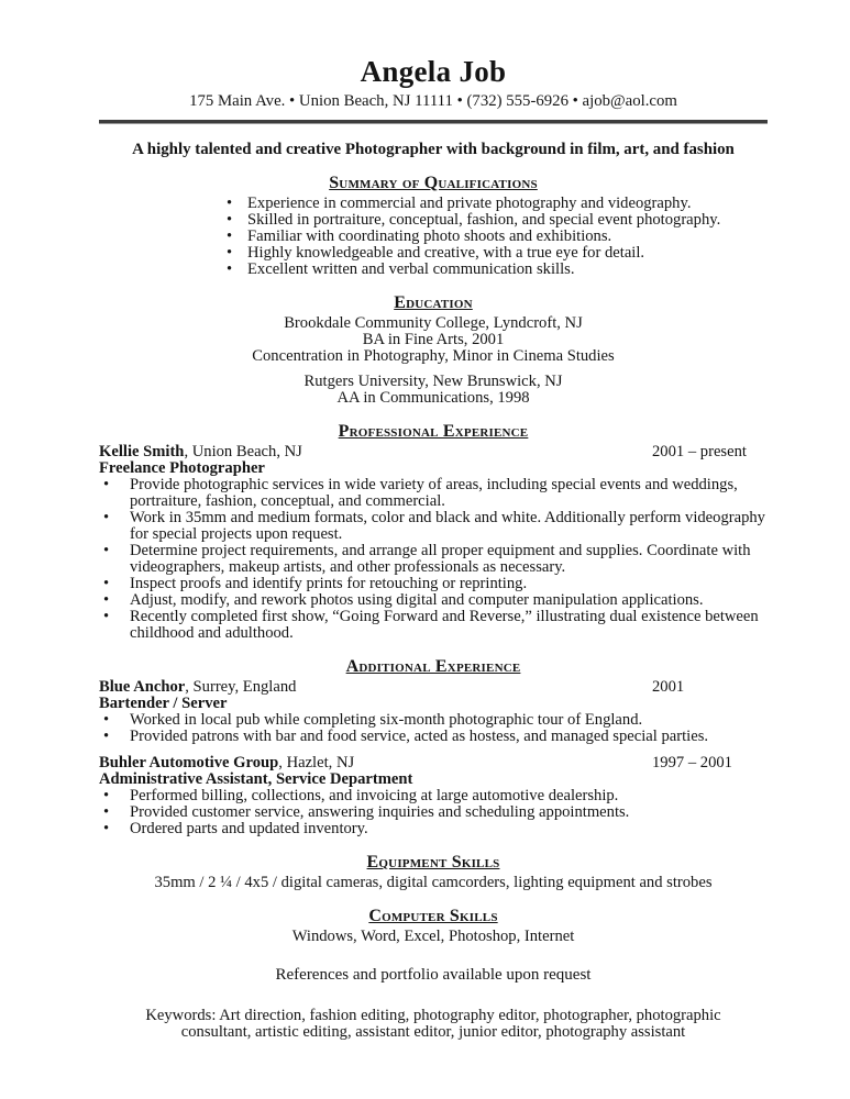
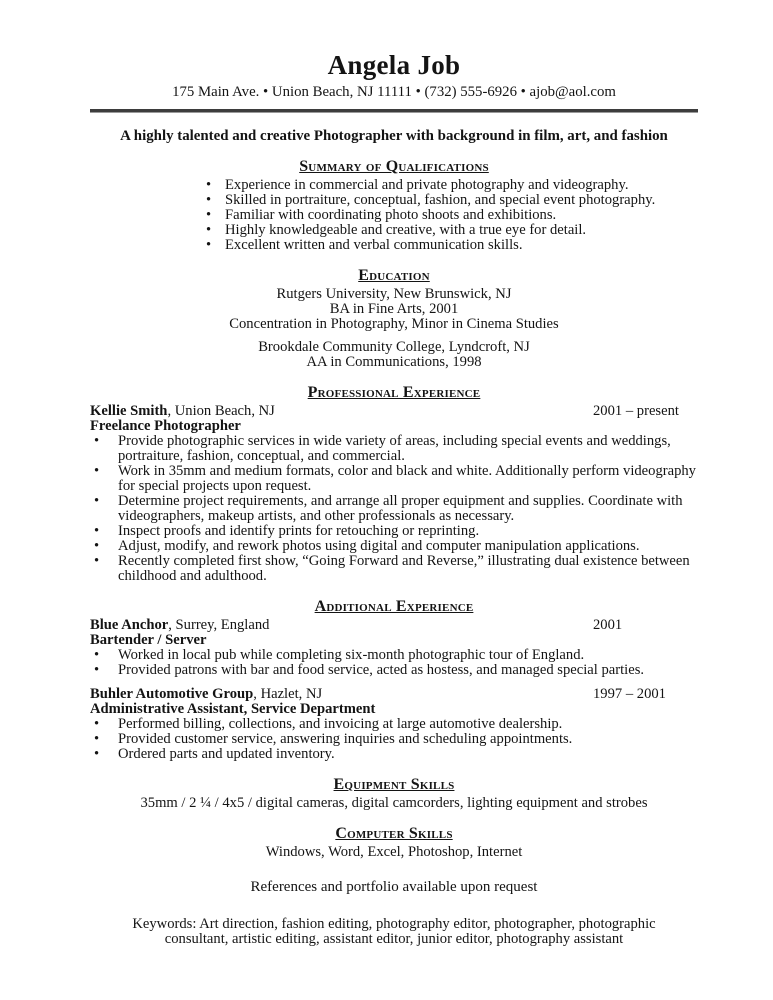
  Angela Job
  175 Main Ave. • Union Beach, NJ 11111 • (732) 555-6926 • ajob@aol.com
  A highly talented and creative Photographer with background in film, art, and fashion
  Summary of Qualifications
  Experience in commercial and private photography and videography.
  Skilled in portraiture, conceptual, fashion, and special event photography.
  Familiar with coordinating photo shoots and exhibitions.
  Highly knowledgeable and creative, with a true eye for detail.
  Excellent written and verbal communication skills.
  Education
- Brookdale Community College, Lyndcroft, NJ
+ Rutgers University, New Brunswick, NJ
  BA in Fine Arts, 2001
  Concentration in Photography, Minor in Cinema Studies
- Rutgers University, New Brunswick, NJ
+ Brookdale Community College, Lyndcroft, NJ
  AA in Communications, 1998
  Professional Experience
  Kellie Smith, Union Beach, NJ
  2001 – present
  Freelance Photographer
  Provide photographic services in wide variety of areas, including special events and weddings, portraiture, fashion, conceptual, and commercial.
  Work in 35mm and medium formats, color and black and white. Additionally perform videography for special projects upon request.
  Determine project requirements, and arrange all proper equipment and supplies. Coordinate with videographers, makeup artists, and other professionals as necessary.
  Inspect proofs and identify prints for retouching or reprinting.
  Adjust, modify, and rework photos using digital and computer manipulation applications.
  Recently completed first show, “Going Forward and Reverse,” illustrating dual existence between childhood and adulthood.
  Additional Experience
  Blue Anchor, Surrey, England
  2001
  Bartender / Server
  Worked in local pub while completing six-month photographic tour of England.
  Provided patrons with bar and food service, acted as hostess, and managed special parties.
  Buhler Automotive Group, Hazlet, NJ
  1997 – 2001
  Administrative Assistant, Service Department
  Performed billing, collections, and invoicing at large automotive dealership.
  Provided customer service, answering inquiries and scheduling appointments.
  Ordered parts and updated inventory.
  Equipment Skills
  35mm / 2 ¼ / 4x5 / digital cameras, digital camcorders, lighting equipment and strobes
  Computer Skills
  Windows, Word, Excel, Photoshop, Internet
  References and portfolio available upon request
  Keywords: Art direction, fashion editing, photography editor, photographer, photographic consultant, artistic editing, assistant editor, junior editor, photography assistant
